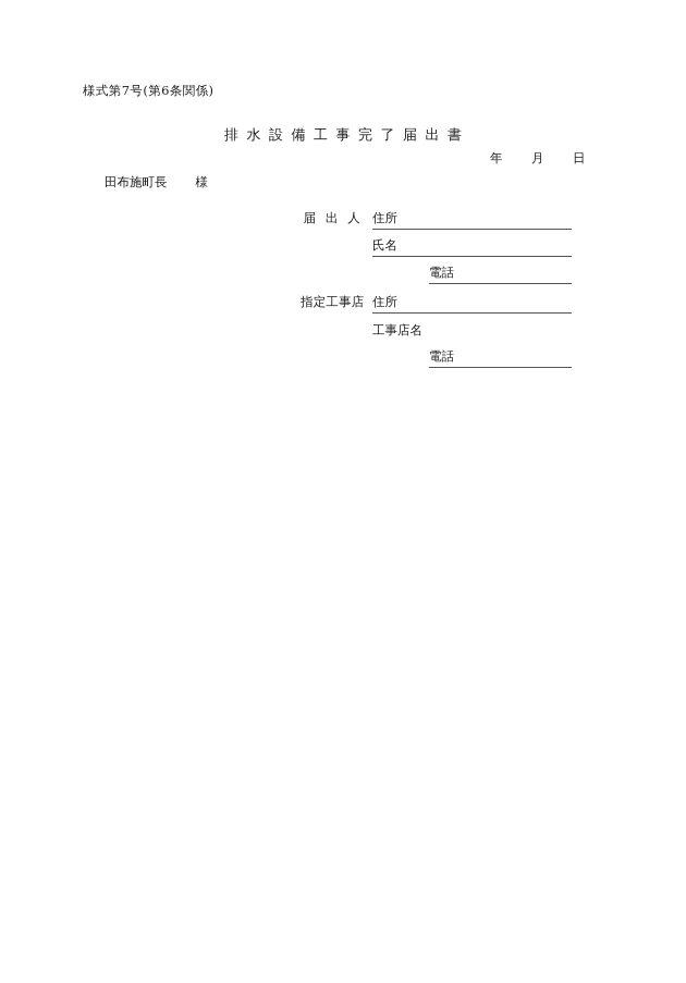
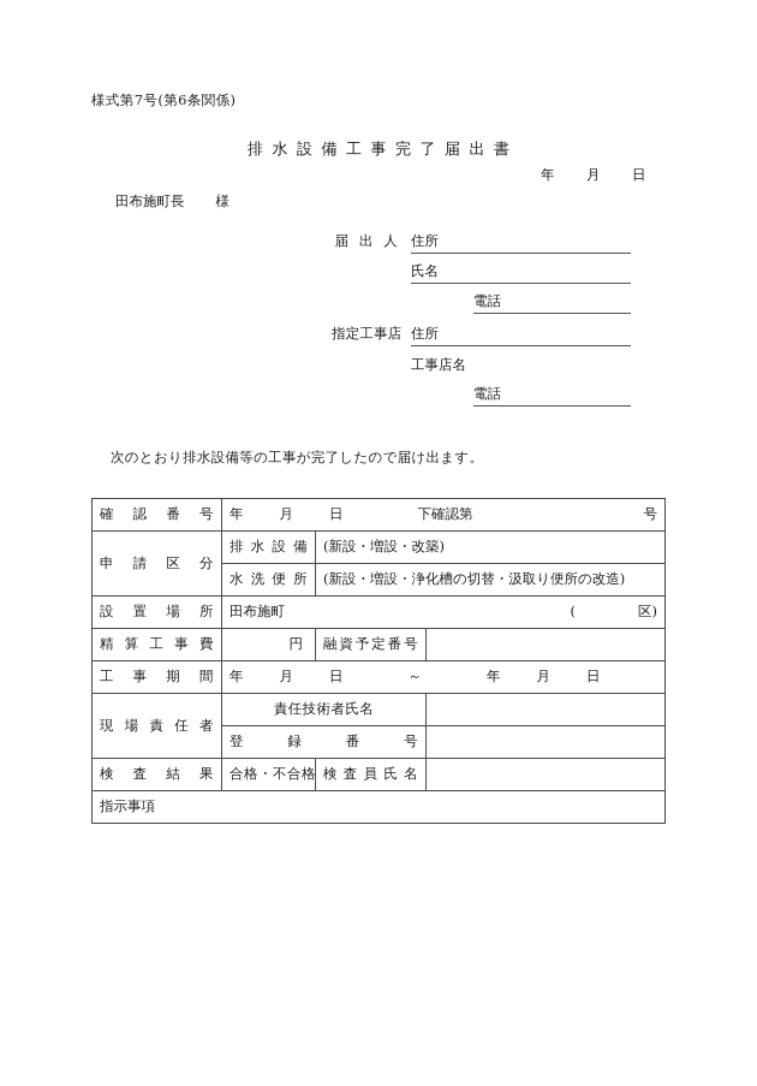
  様式第7号(第6条関係)
  排水設備工事完了届出書
  年 月 日
  田布施町長 様
  届 出 人
  住所
  氏名
  電話
  指定工事店
  住所
  工事店名
  電話
+ 次のとおり排水設備等の工事が完了したので届け出ます。
+ 確認番号	年 月 日 下確認第 号
+ 申請区分	排水設備	(新設・増設・改築)
+ 水洗便所	(新設・増設・浄化槽の切替・汲取り便所の改造)
+ 設置場所	田布施町 ( 区)
+ 精算工事費	円	融資予定番号
+ 工事期間	年 月 日 ～ 年 月 日
+ 現場責任者	責任技術者氏名
+ 登録番号
+ 検査結果	合格・不合格	検査員氏名
+ 指示事項
